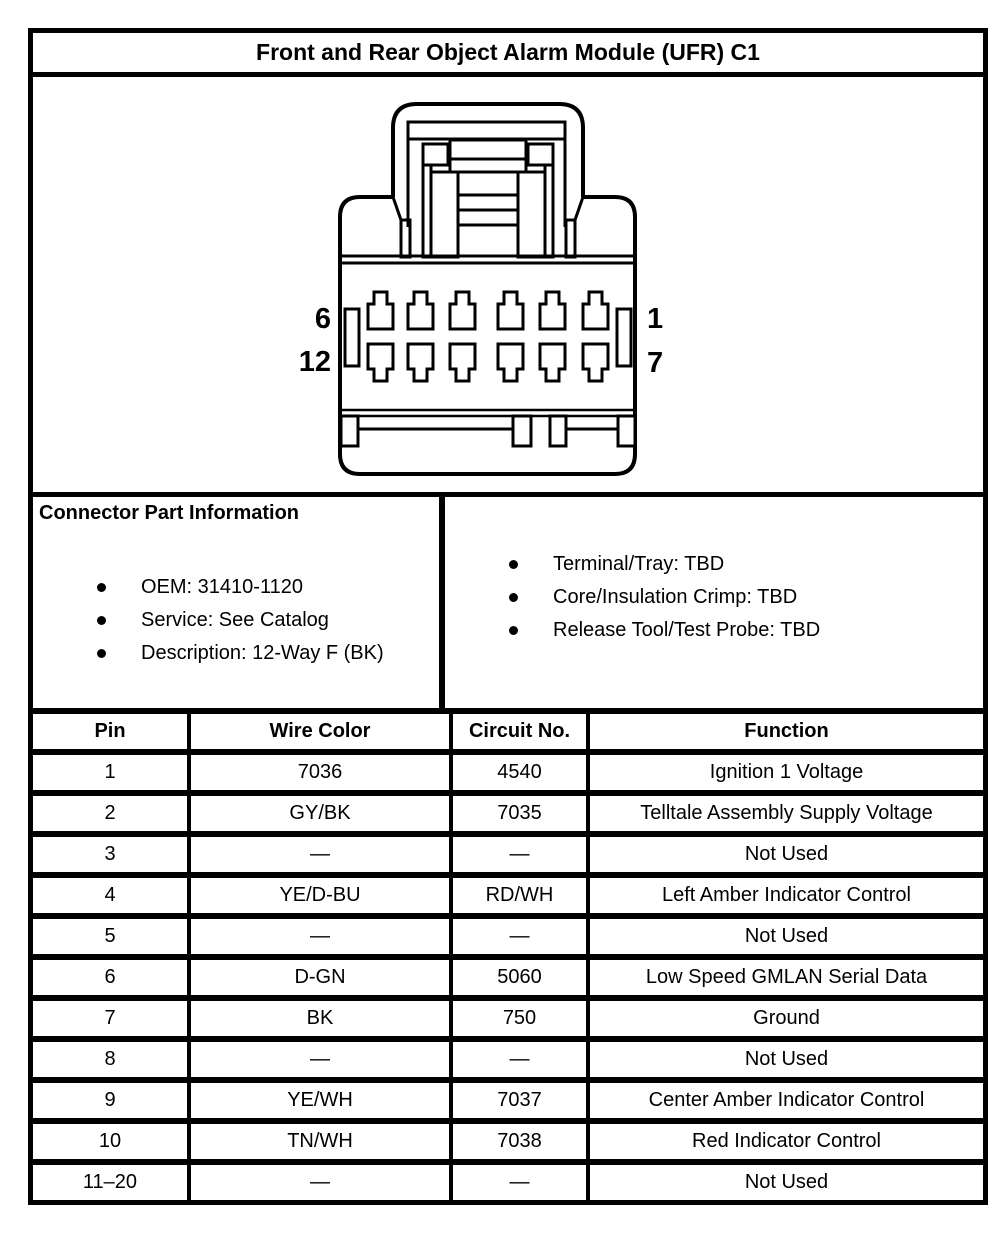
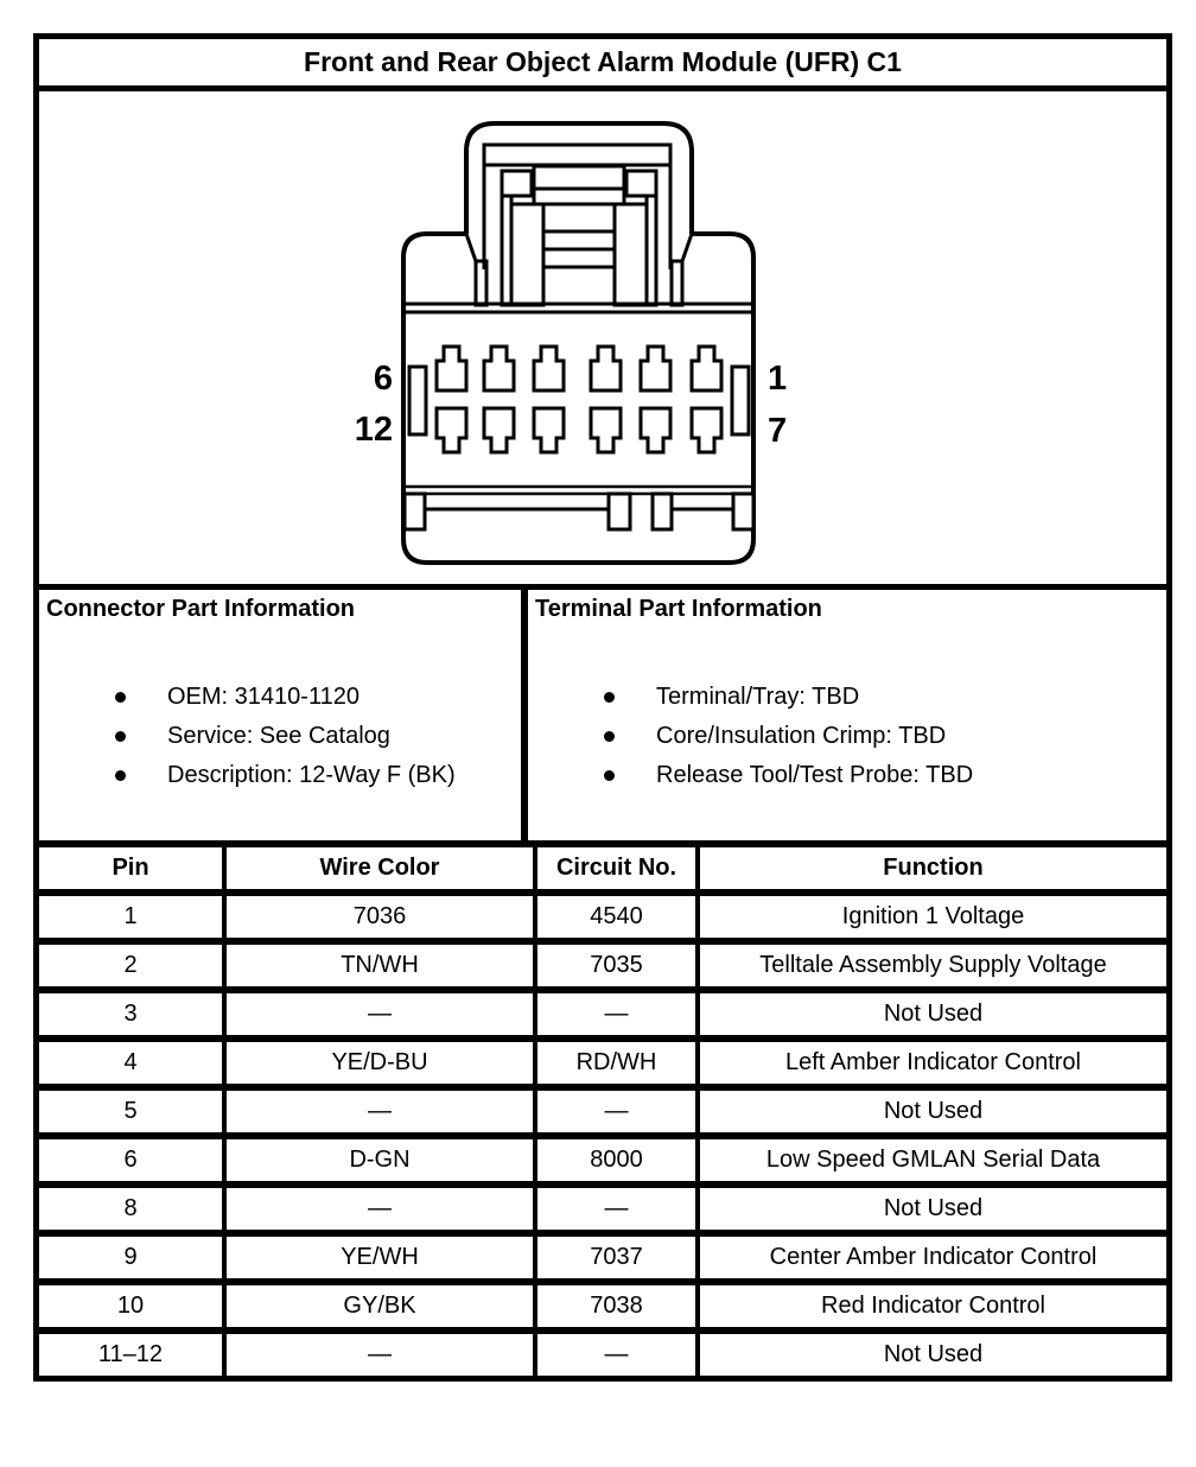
  Front and Rear Object Alarm Module (UFR) C1
  6
  12
  1
  7
  Connector Part Information
  OEM: 31410-1120
  Service: See Catalog
  Description: 12-Way F (BK)
+ Terminal Part Information
  Terminal/Tray: TBD
  Core/Insulation Crimp: TBD
  Release Tool/Test Probe: TBD
  Pin	Wire Color	Circuit No.	Function
  1	7036	4540	Ignition 1 Voltage
- 2	GY/BK	7035	Telltale Assembly Supply Voltage
+ 2	TN/WH	7035	Telltale Assembly Supply Voltage
  3	—	—	Not Used
  4	YE/D-BU	RD/WH	Left Amber Indicator Control
  5	—	—	Not Used
- 6	D-GN	5060	Low Speed GMLAN Serial Data
+ 6	D-GN	8000	Low Speed GMLAN Serial Data
- 7	BK	750	Ground
  8	—	—	Not Used
  9	YE/WH	7037	Center Amber Indicator Control
- 10	TN/WH	7038	Red Indicator Control
+ 10	GY/BK	7038	Red Indicator Control
- 11–20	—	—	Not Used
+ 11–12	—	—	Not Used
